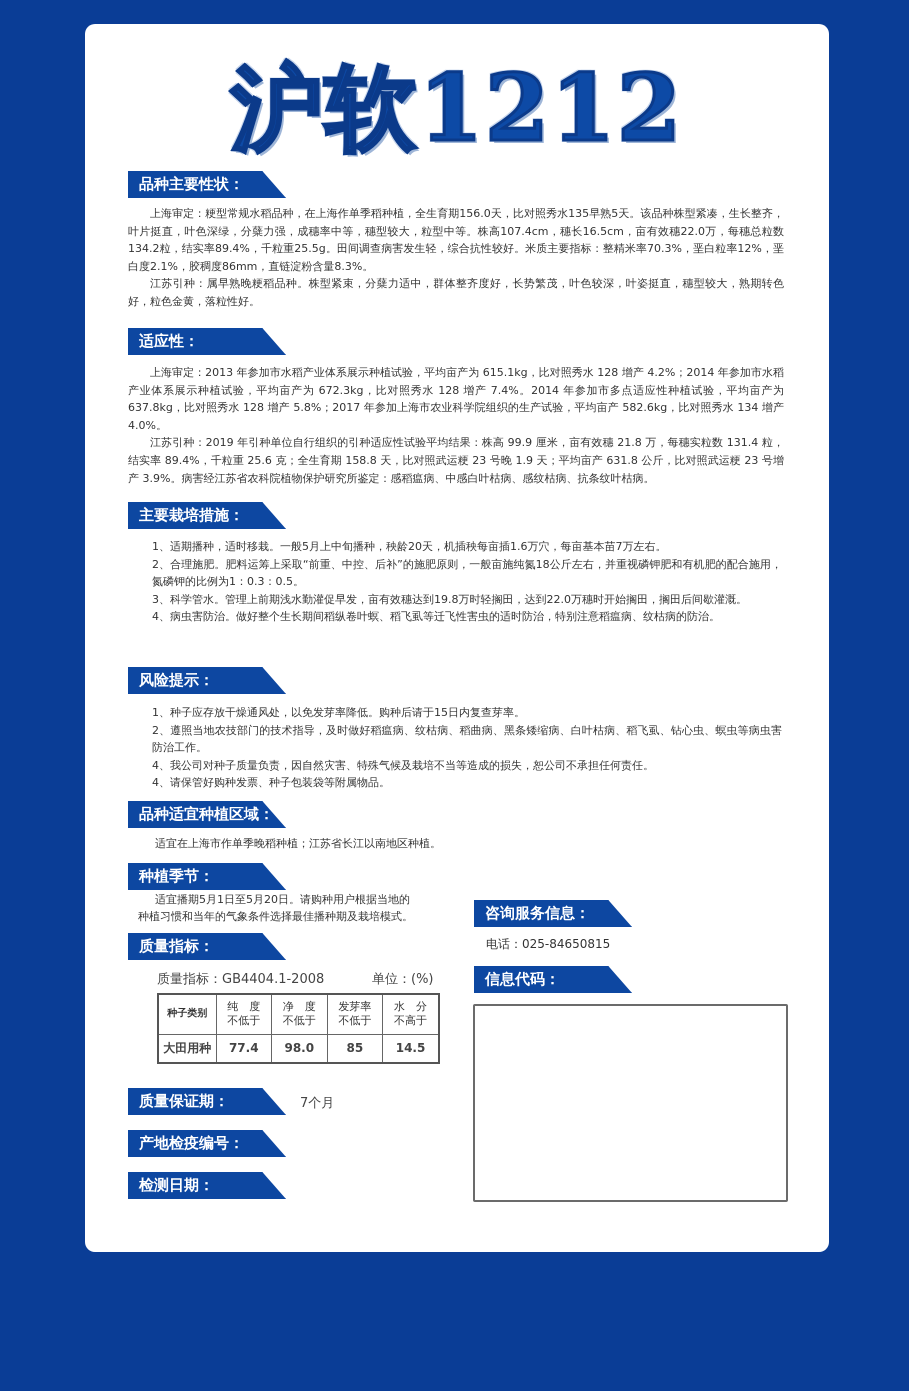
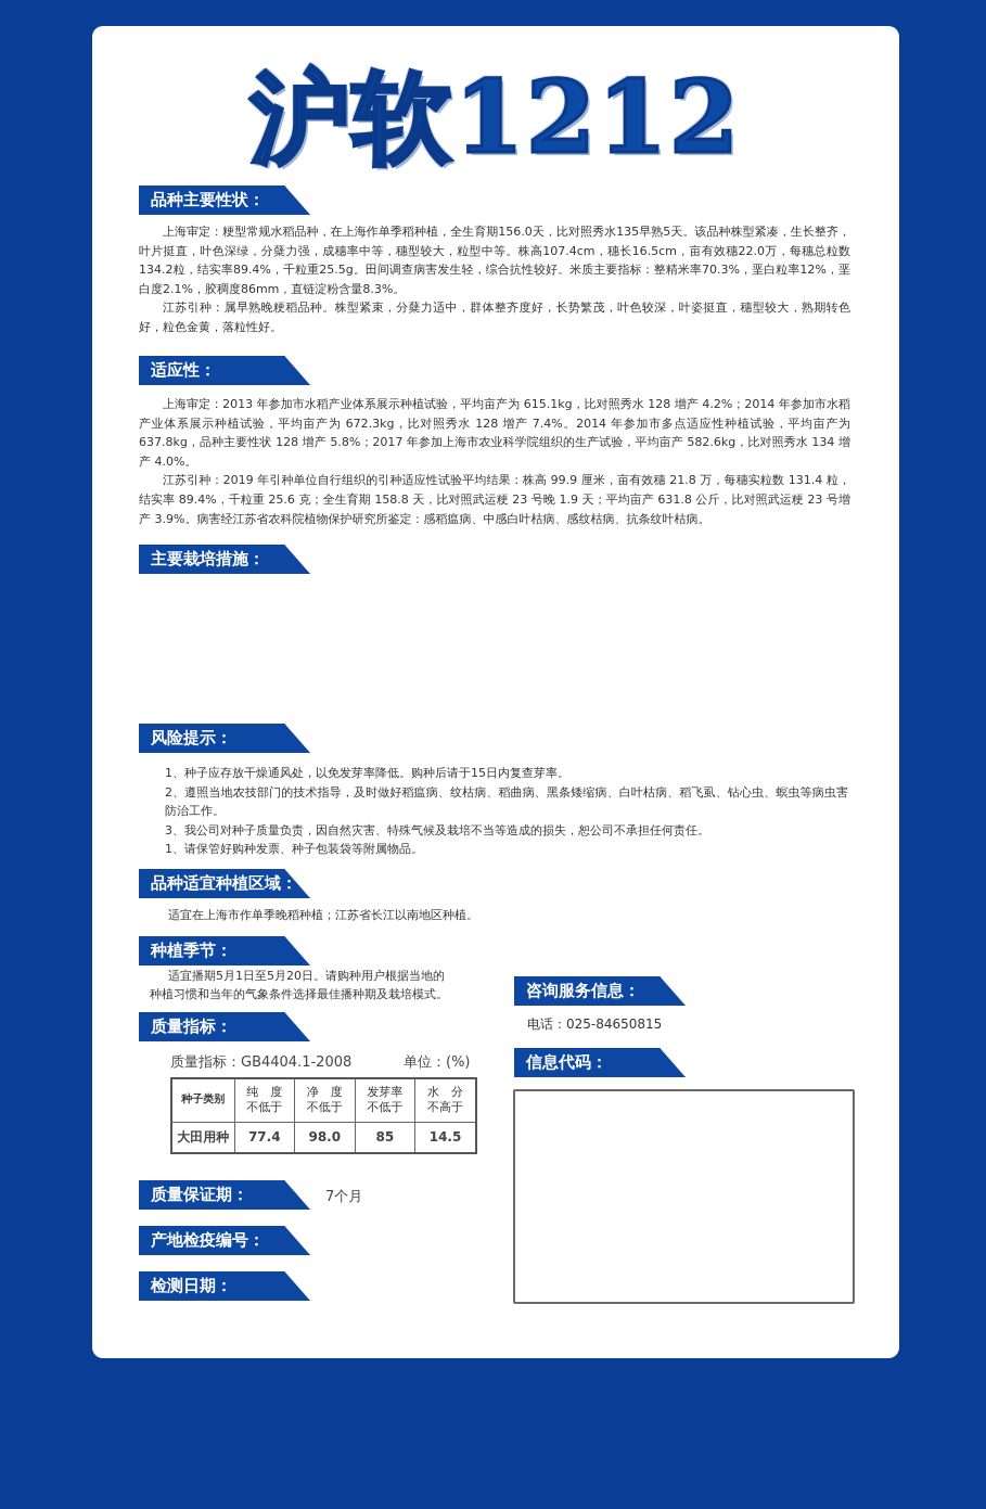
  沪软1212
  品种主要性状：
  上海审定：粳型常规水稻品种，在上海作单季稻种植，全生育期156.0天，比对照秀水135早熟5天。该品种株型紧凑，生长整齐，叶片挺直，叶色深绿，分蘖力强，成穗率中等，穗型较大，粒型中等。株高107.4cm，穗长16.5cm，亩有效穗22.0万，每穗总粒数134.2粒，结实率89.4%，千粒重25.5g。田间调查病害发生轻，综合抗性较好。米质主要指标：整精米率70.3%，垩白粒率12%，垩白度2.1%，胶稠度86mm，直链淀粉含量8.3%。
  江苏引种：属早熟晚粳稻品种。株型紧束，分蘖力适中，群体整齐度好，长势繁茂，叶色较深，叶姿挺直，穗型较大，熟期转色好，粒色金黄，落粒性好。
  适应性：
- 上海审定：2013 年参加市水稻产业体系展示种植试验，平均亩产为 615.1kg，比对照秀水 128 增产 4.2%；2014 年参加市水稻产业体系展示种植试验，平均亩产为 672.3kg，比对照秀水 128 增产 7.4%。2014 年参加市多点适应性种植试验，平均亩产为 637.8kg，比对照秀水 128 增产 5.8%；2017 年参加上海市农业科学院组织的生产试验，平均亩产 582.6kg，比对照秀水 134 增产 4.0%。
+ 上海审定：2013 年参加市水稻产业体系展示种植试验，平均亩产为 615.1kg，比对照秀水 128 增产 4.2%；2014 年参加市水稻产业体系展示种植试验，平均亩产为 672.3kg，比对照秀水 128 增产 7.4%。2014 年参加市多点适应性种植试验，平均亩产为 637.8kg，品种主要性状 128 增产 5.8%；2017 年参加上海市农业科学院组织的生产试验，平均亩产 582.6kg，比对照秀水 134 增产 4.0%。
  江苏引种：2019 年引种单位自行组织的引种适应性试验平均结果：株高 99.9 厘米，亩有效穗 21.8 万，每穗实粒数 131.4 粒，结实率 89.4%，千粒重 25.6 克；全生育期 158.8 天，比对照武运粳 23 号晚 1.9 天；平均亩产 631.8 公斤，比对照武运粳 23 号增产 3.9%。病害经江苏省农科院植物保护研究所鉴定：感稻瘟病、中感白叶枯病、感纹枯病、抗条纹叶枯病。
  主要栽培措施：
- 1、适期播种，适时移栽。一般5月上中旬播种，秧龄20天，机插秧每亩插1.6万穴，每亩基本苗7万左右。
- 2、合理施肥。肥料运筹上采取“前重、中控、后补”的施肥原则，一般亩施纯氮18公斤左右，并重视磷钾肥和有机肥的配合施用，氮磷钾的比例为1：0.3：0.5。
- 3、科学管水。管理上前期浅水勤灌促早发，亩有效穗达到19.8万时轻搁田，达到22.0万穗时开始搁田，搁田后间歇灌溉。
- 4、病虫害防治。做好整个生长期间稻纵卷叶螟、稻飞虱等迁飞性害虫的适时防治，特别注意稻瘟病、纹枯病的防治。
  风险提示：
  1、种子应存放干燥通风处，以免发芽率降低。购种后请于15日内复查芽率。
  2、遵照当地农技部门的技术指导，及时做好稻瘟病、纹枯病、稻曲病、黑条矮缩病、白叶枯病、稻飞虱、钻心虫、螟虫等病虫害防治工作。
- 4、我公司对种子质量负责，因自然灾害、特殊气候及栽培不当等造成的损失，恕公司不承担任何责任。
+ 3、我公司对种子质量负责，因自然灾害、特殊气候及栽培不当等造成的损失，恕公司不承担任何责任。
- 4、请保管好购种发票、种子包装袋等附属物品。
+ 1、请保管好购种发票、种子包装袋等附属物品。
  品种适宜种植区域：
  适宜在上海市作单季晚稻种植；江苏省长江以南地区种植。
  种植季节：
  适宜播期5月1日至5月20日。请购种用户根据当地的
  种植习惯和当年的气象条件选择最佳播种期及栽培模式。
  质量指标：
  质量指标：GB4404.1-2008
  单位：(%)
  种子类别	纯 度 不低于	净 度 不低于	发芽率 不低于	水 分 不高于
  大田用种	77.4	98.0	85	14.5
  质量保证期：
  7个月
  产地检疫编号：
  检测日期：
  咨询服务信息：
  电话：025-84650815
  信息代码：
